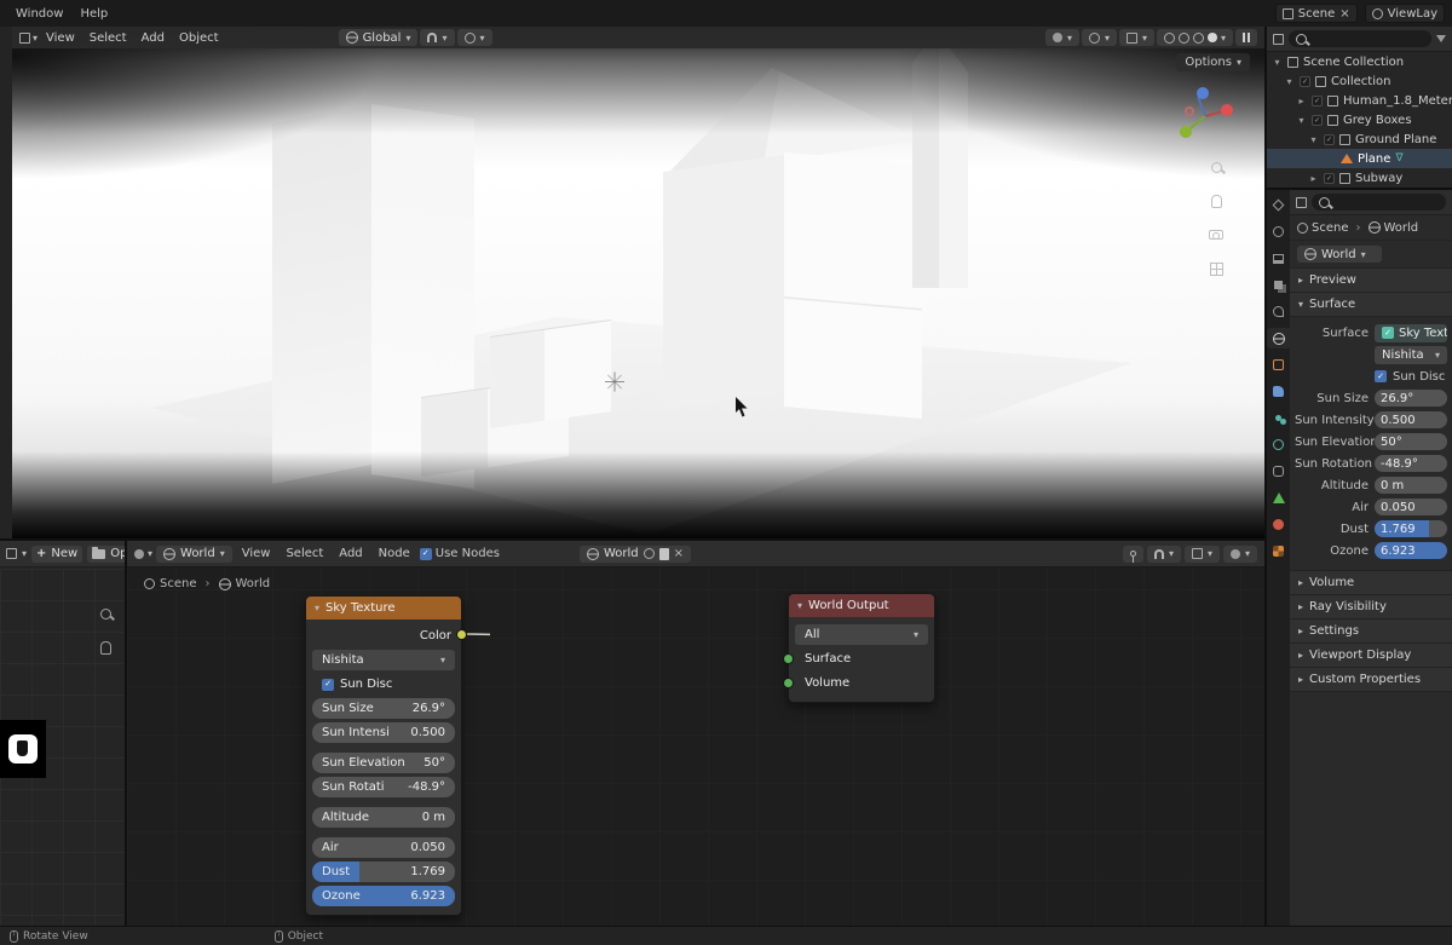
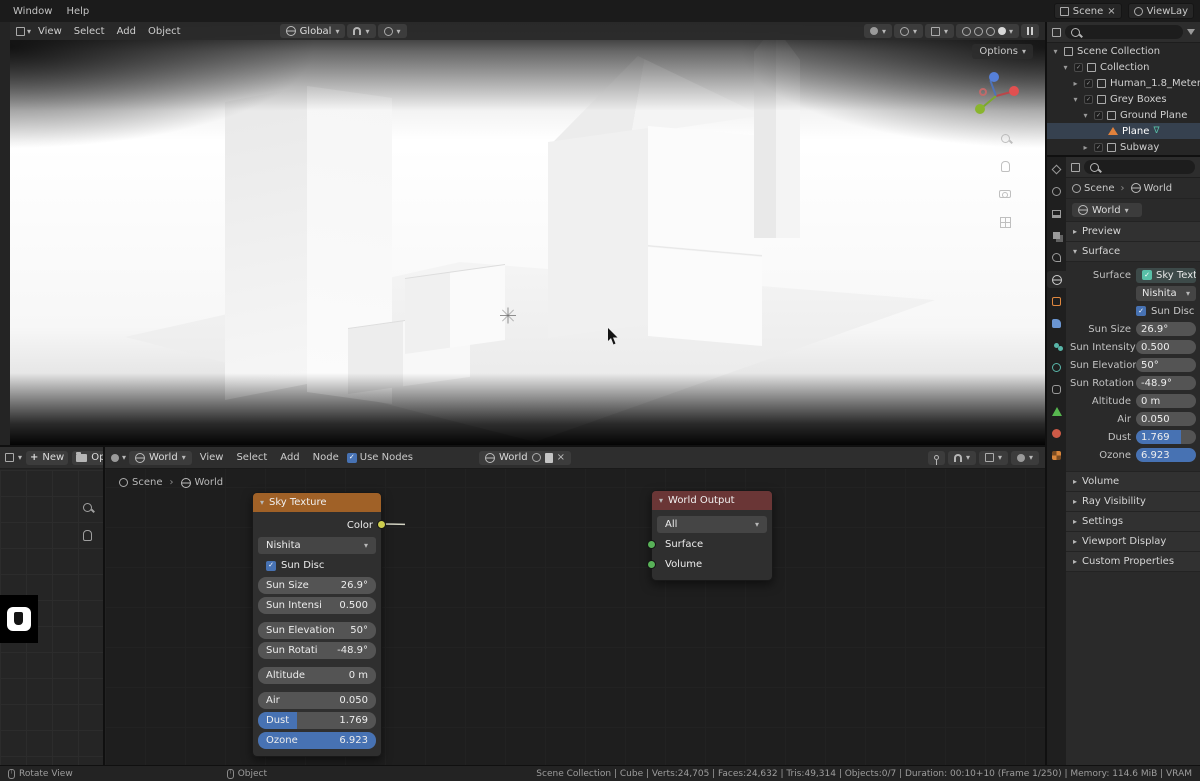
  Window
  Help
  Scene
  ViewLay
  View
  Select
  Add
  Object
  Global
  Options
  New
  World
  View
  Select
  Add
  Node
  Use Nodes
  World
  Scene
  World
  Sky Texture
  Color
  Nishita
  Sun Disc
  Sun Size
  26.9°
  Sun Intensi
  0.500
  Sun Elevation
  50°
  Sun Rotati
  -48.9°
  Altitude
  0 m
  Air
  0.050
  Dust
  1.769
  Ozone
  6.923
  World Output
  All
  Surface
  Volume
  ▾
  Scene Collection
  ▾
  Collection
  ▸
  Human_1.8_Meter
  ▾
  Grey Boxes
  ▾
  Ground Plane
  Plane
  ▸
  Subway
  Scene
  World
  World
  Preview
  Surface
  Surface
  Sky Text
  Nishita
  Sun Disc
  Sun Size
  26.9°
  Sun Intensity
  0.500
  Sun Elevatio
  50°
  Sun Rotation
  -48.9°
  Altitude
  0 m
  Air
  0.050
  Dust
  1.769
  Ozone
  6.923
  Volume
  Ray Visibility
  Settings
  Viewport Display
  Custom Properties
  Rotate View
  Object
+ Scene Collection | Cube | Verts:24,705 | Faces:24,632 | Tris:49,314 | Objects:0/7 | Duration: 00:10+10 (Frame 1/250) | Memory: 114.6 MiB | VRAM
